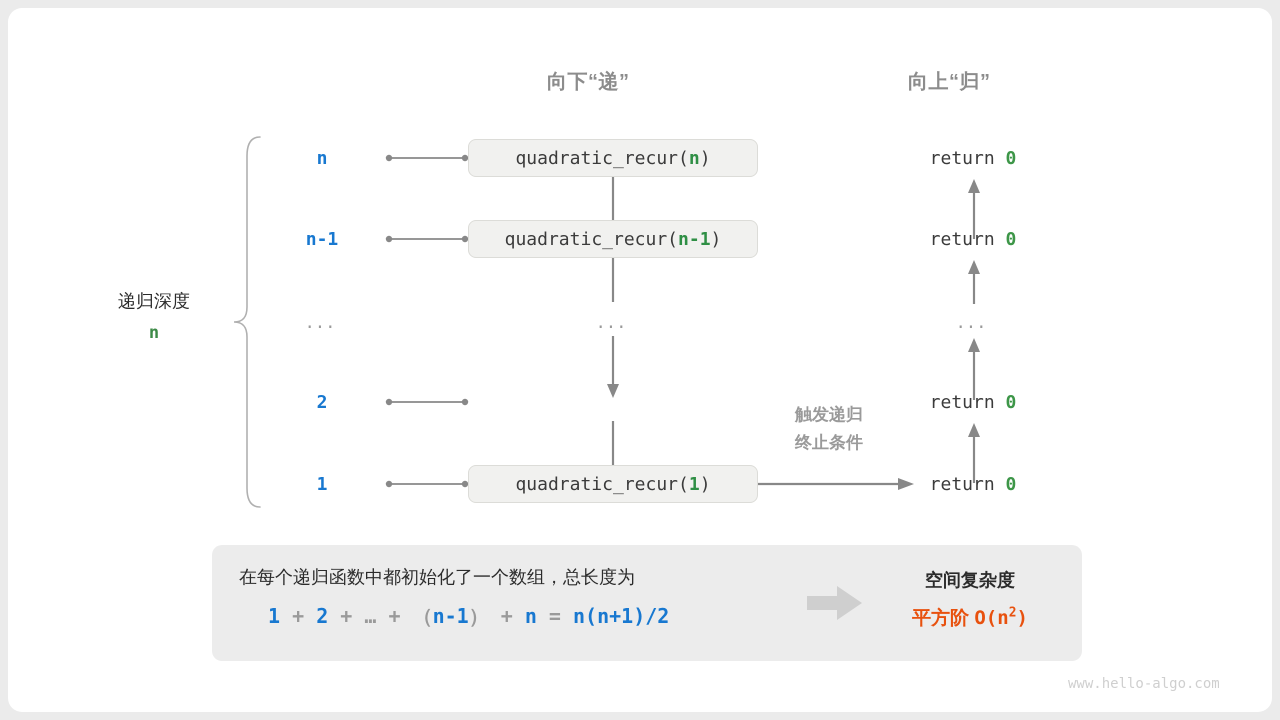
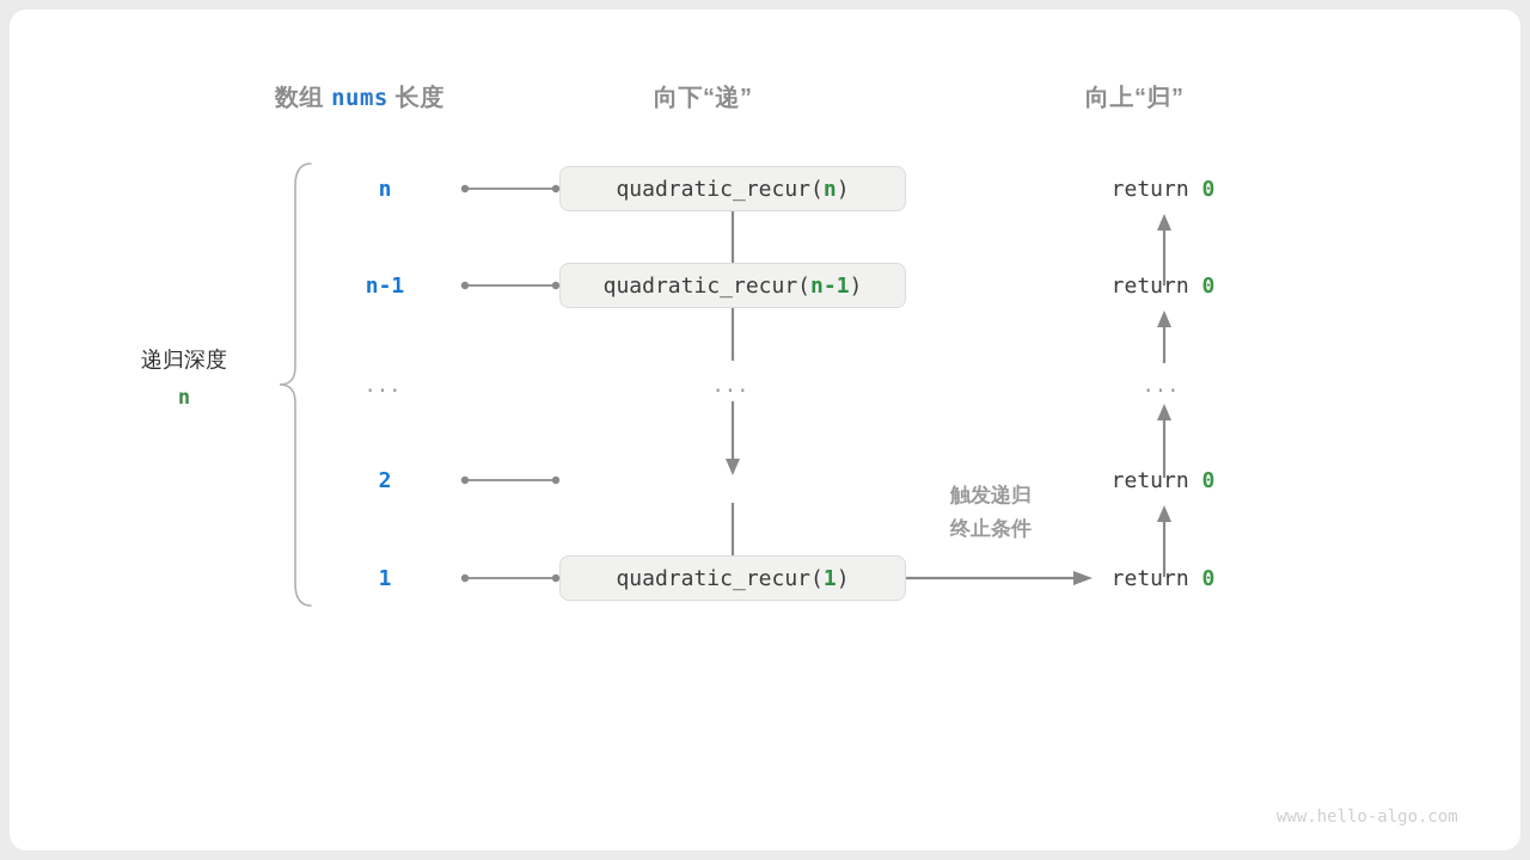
+ 数组 nums 长度
  向下“递”
  向上“归”
  递归深度
  n
  n
  quadratic_recur(n)
  return 0
  n-1
  quadratic_recur(n-1)
  return 0
  ...
  ...
  ...
  2
  return 0
  触发递归
  终止条件
  1
  quadratic_recur(1)
  return 0
- 在每个递归函数中都初始化了一个数组，总长度为
- 1 + 2 + … + （n-1） + n = n(n+1)/2
- 空间复杂度
- 平方阶 O(n2)
  www.hello-algo.com
